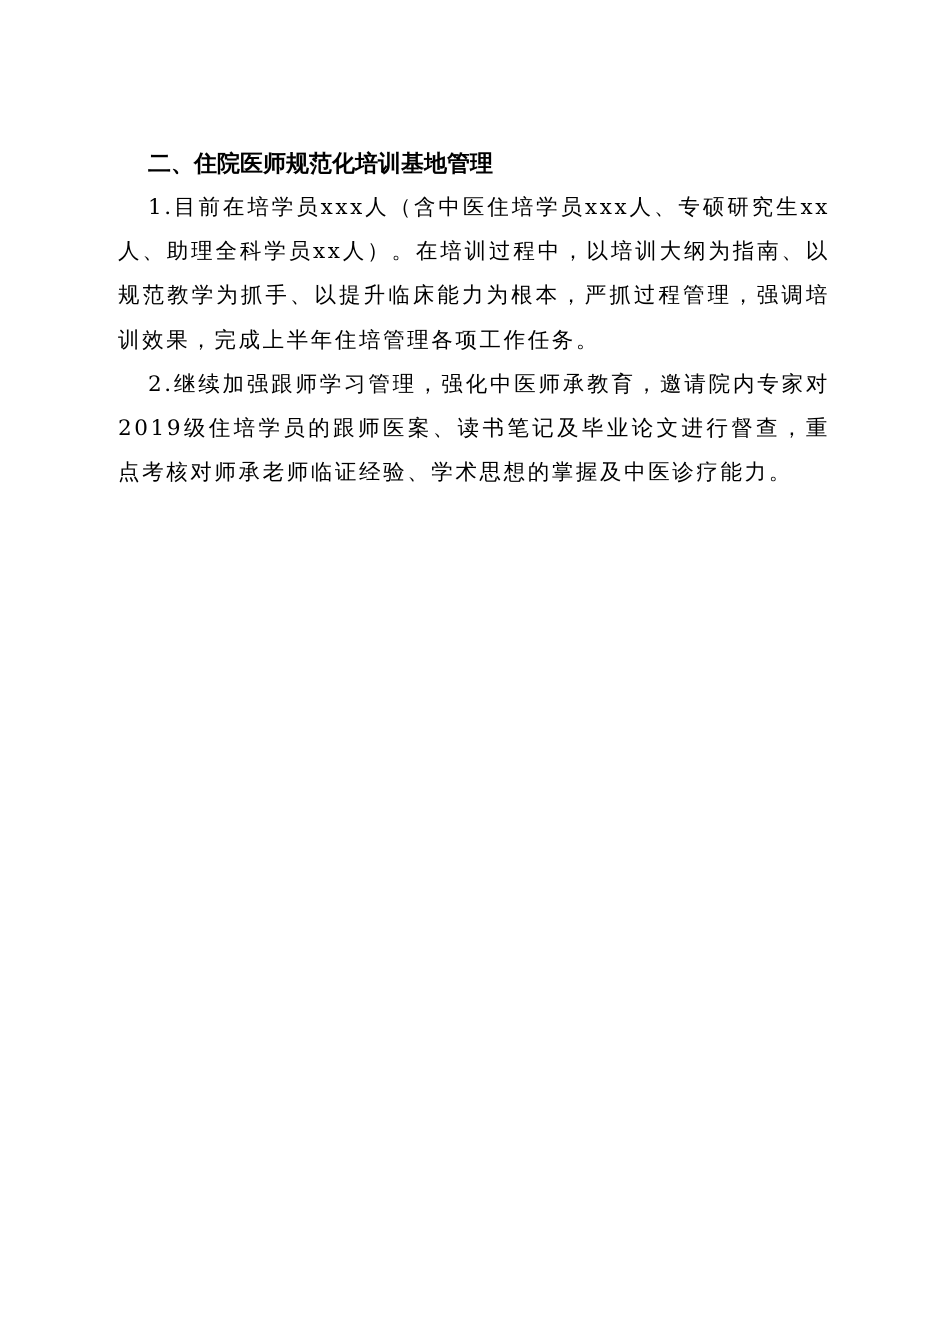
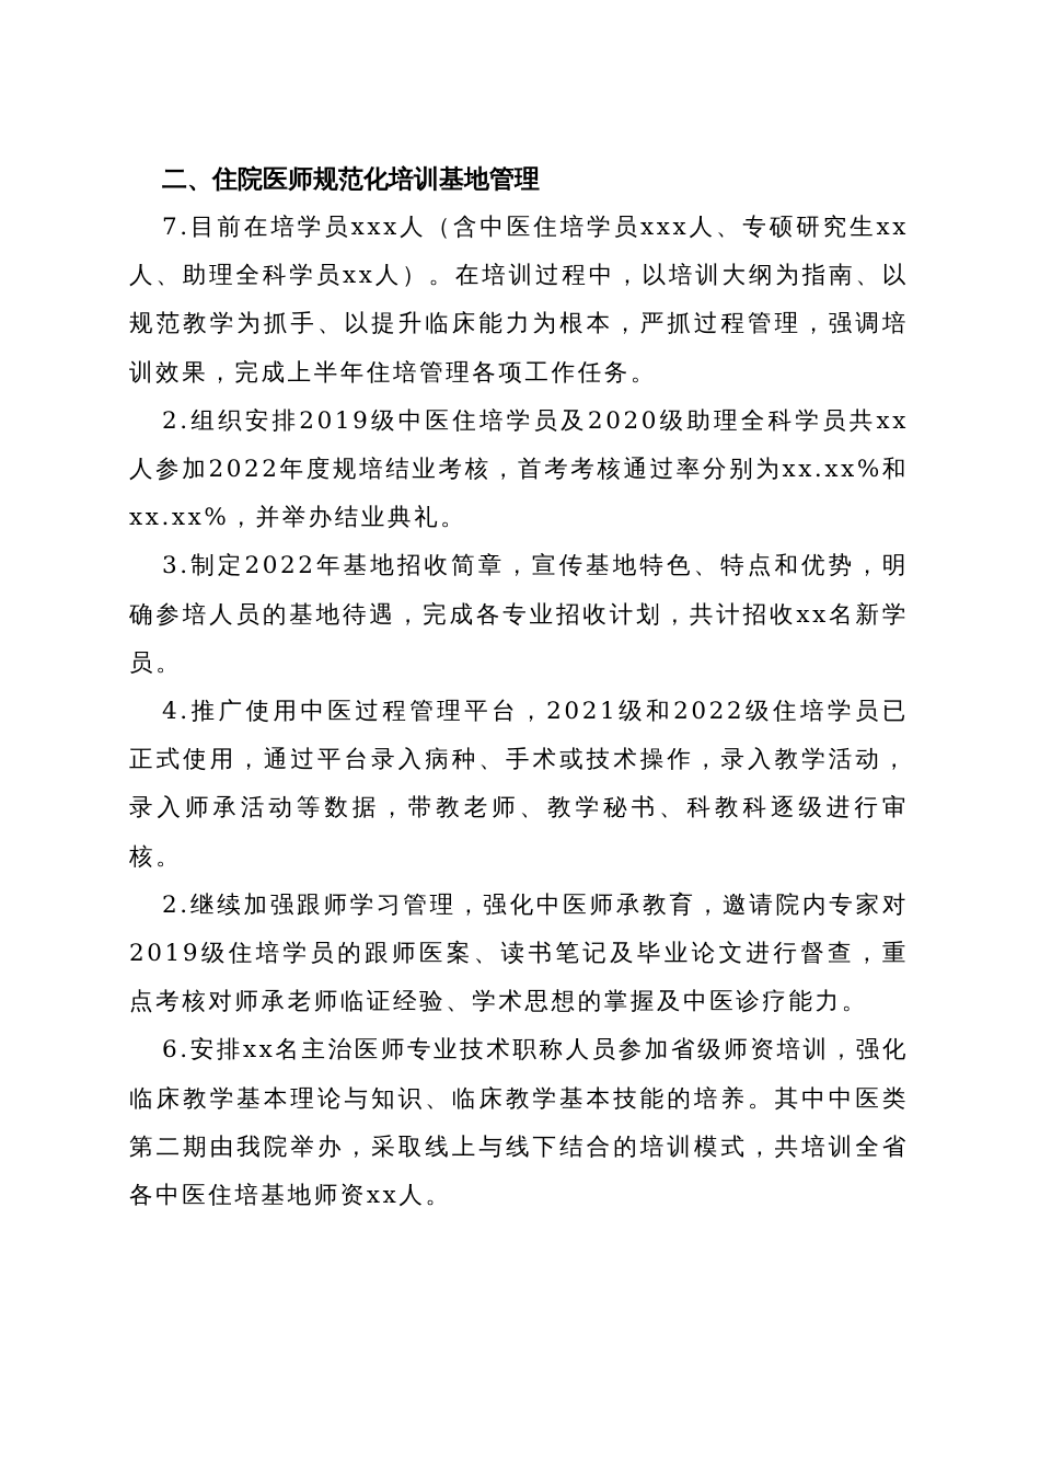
  二、住院医师规范化培训基地管理
- 1.目前在培学员xxx人（含中医住培学员xxx人、专硕研究生xx人、助理全科学员xx人）。在培训过程中，以培训大纲为指南、以规范教学为抓手、以提升临床能力为根本，严抓过程管理，强调培训效果，完成上半年住培管理各项工作任务。
+ 7.目前在培学员xxx人（含中医住培学员xxx人、专硕研究生xx人、助理全科学员xx人）。在培训过程中，以培训大纲为指南、以规范教学为抓手、以提升临床能力为根本，严抓过程管理，强调培训效果，完成上半年住培管理各项工作任务。
+ 2.组织安排2019级中医住培学员及2020级助理全科学员共xx人参加2022年度规培结业考核，首考考核通过率分别为xx.xx%和xx.xx%，并举办结业典礼。
+ 3.制定2022年基地招收简章，宣传基地特色、特点和优势，明确参培人员的基地待遇，完成各专业招收计划，共计招收xx名新学员。
+ 4.推广使用中医过程管理平台，2021级和2022级住培学员已正式使用，通过平台录入病种、手术或技术操作，录入教学活动，录入师承活动等数据，带教老师、教学秘书、科教科逐级进行审核。
  2.继续加强跟师学习管理，强化中医师承教育，邀请院内专家对2019级住培学员的跟师医案、读书笔记及毕业论文进行督查，重点考核对师承老师临证经验、学术思想的掌握及中医诊疗能力。
+ 6.安排xx名主治医师专业技术职称人员参加省级师资培训，强化临床教学基本理论与知识、临床教学基本技能的培养。其中中医类第二期由我院举办，采取线上与线下结合的培训模式，共培训全省各中医住培基地师资xx人。
